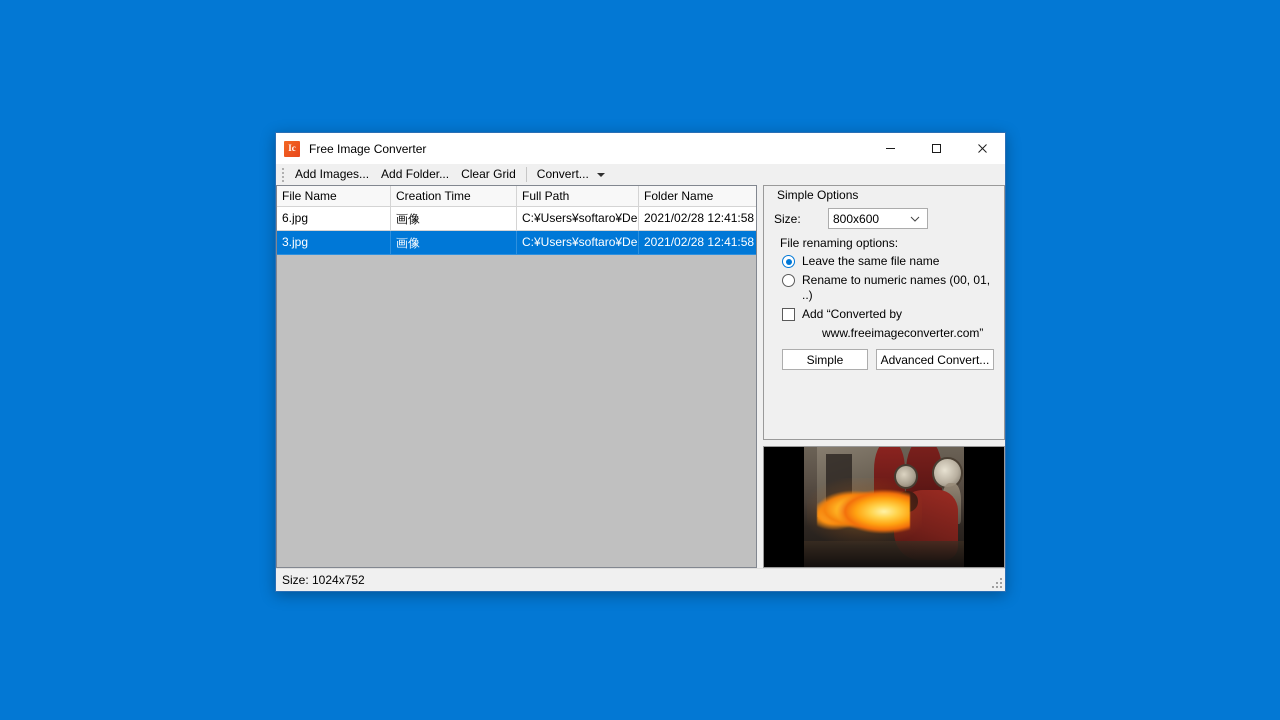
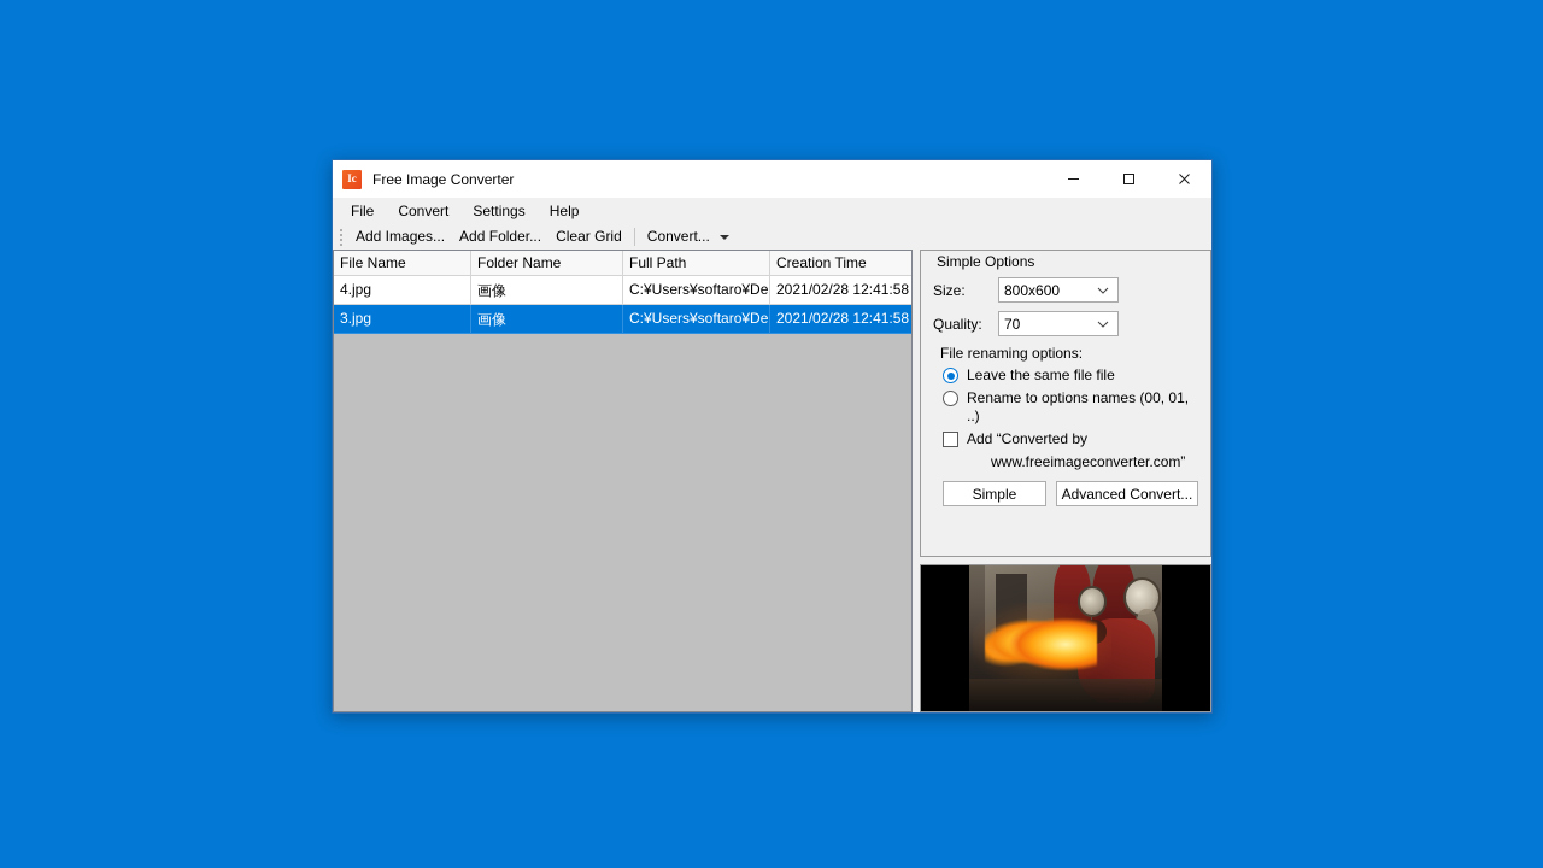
  Free Image Converter
+ File
+ Convert
+ Settings
+ Help
  Add Images...
  Add Folder...
  Clear Grid
  Convert...
  File Name
- Creation Time
+ Folder Name
  Full Path
- Folder Name
+ Creation Time
- 6.jpg
+ 4.jpg
  画像
  C:¥Users¥softaro¥De
  2021/02/28 12:41:58
  3.jpg
  画像
  C:¥Users¥softaro¥De
  2021/02/28 12:41:58
  Simple Options
  Size:
  800x600
+ Quality:
+ 70
  File renaming options:
- Leave the same file name
+ Leave the same file file
- Rename to numeric names (00, 01, ..)
+ Rename to options names (00, 01, ..)
  Add “Converted by
  www.freeimageconverter.com”
  Simple
  Advanced Convert...
- Size: 1024x752
